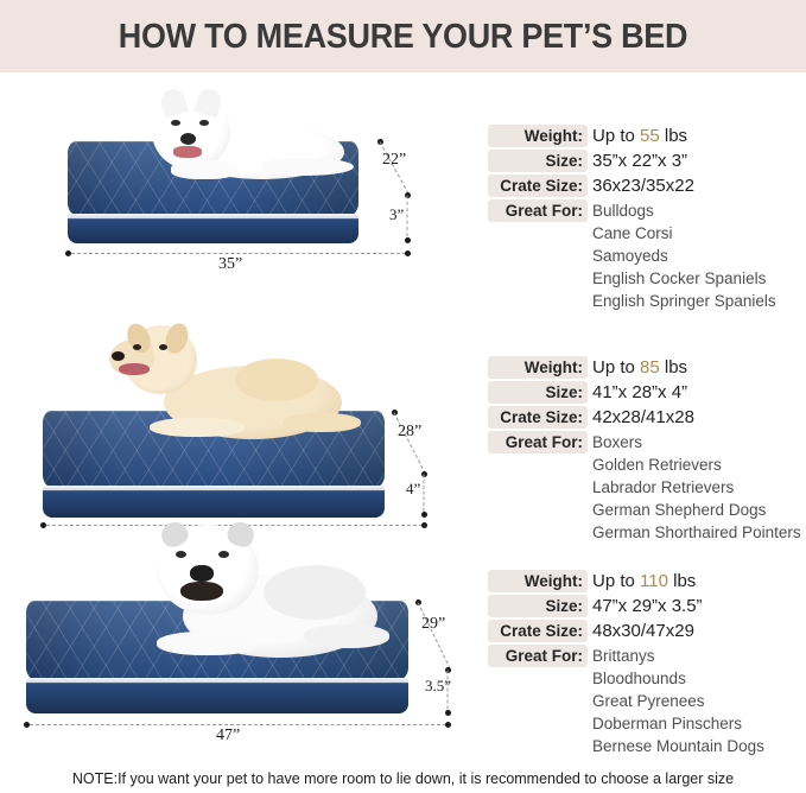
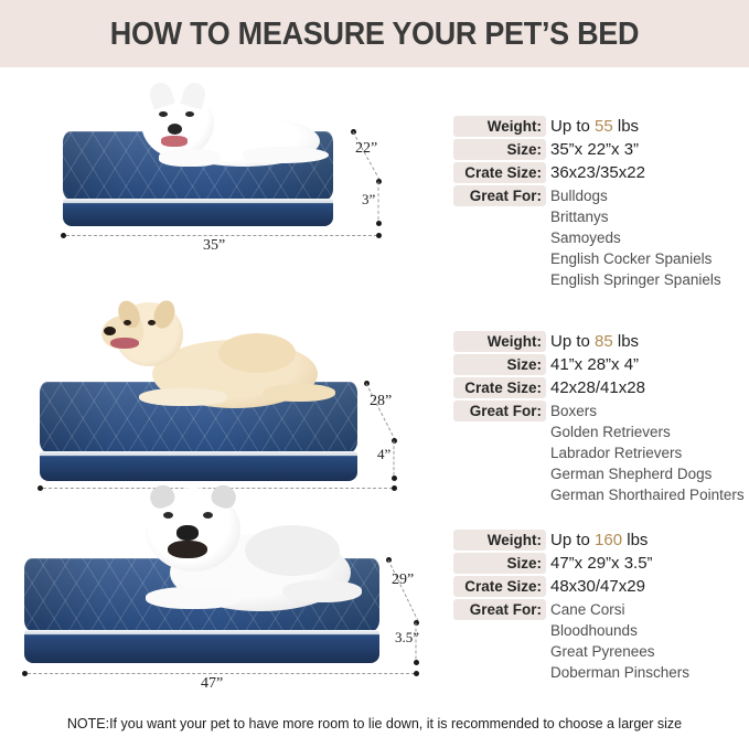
  HOW TO MEASURE YOUR PET’S BED
  22”
  3”
  35”
  Weight:
  Up to 55 lbs
  Size:
  35”x 22”x 3”
  Crate Size:
  36x23/35x22
  Great For:
  Bulldogs
- Cane Corsi
+ Brittanys
  Samoyeds
  English Cocker Spaniels
  English Springer Spaniels
  28”
  4”
  Weight:
  Up to 85 lbs
  Size:
  41”x 28”x 4”
  Crate Size:
  42x28/41x28
  Great For:
  Boxers
  Golden Retrievers
  Labrador Retrievers
  German Shepherd Dogs
  German Shorthaired Pointers
  29”
  3.5”
  47”
  Weight:
- Up to 110 lbs
+ Up to 160 lbs
  Size:
  47”x 29”x 3.5”
  Crate Size:
  48x30/47x29
  Great For:
- Brittanys
+ Cane Corsi
  Bloodhounds
  Great Pyrenees
  Doberman Pinschers
- Bernese Mountain Dogs
  NOTE:If you want your pet to have more room to lie down, it is recommended to choose a larger size
